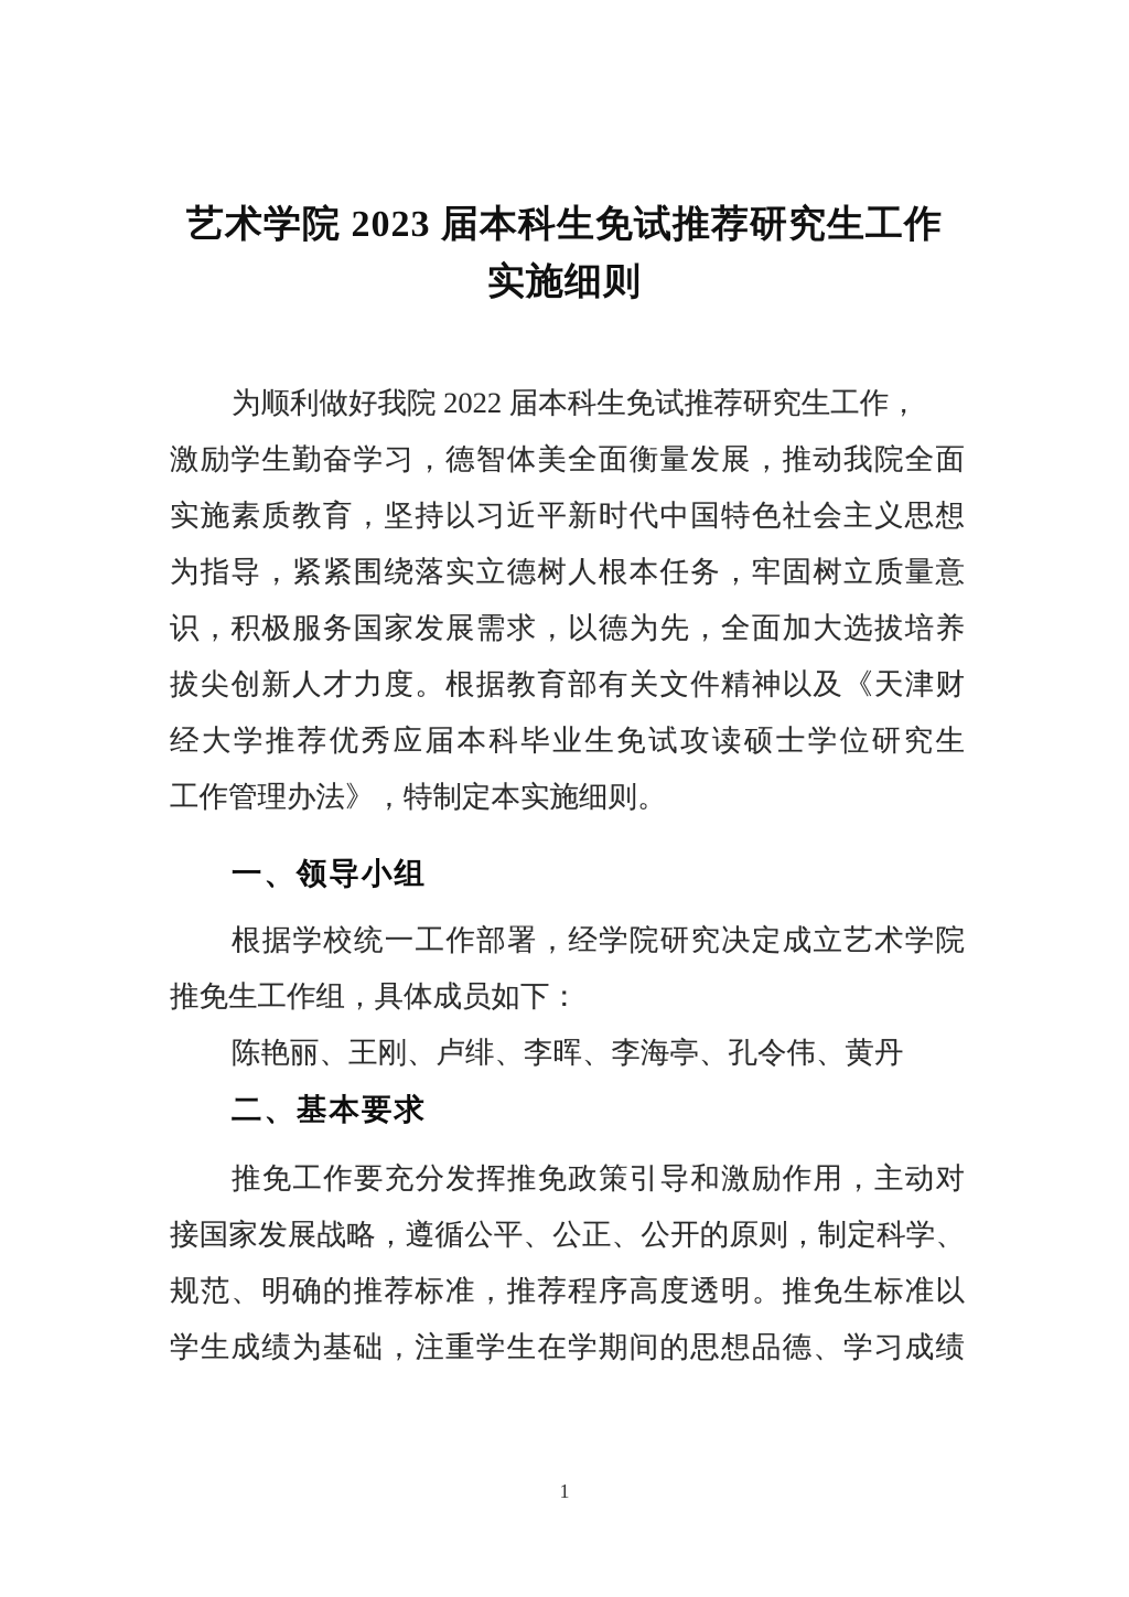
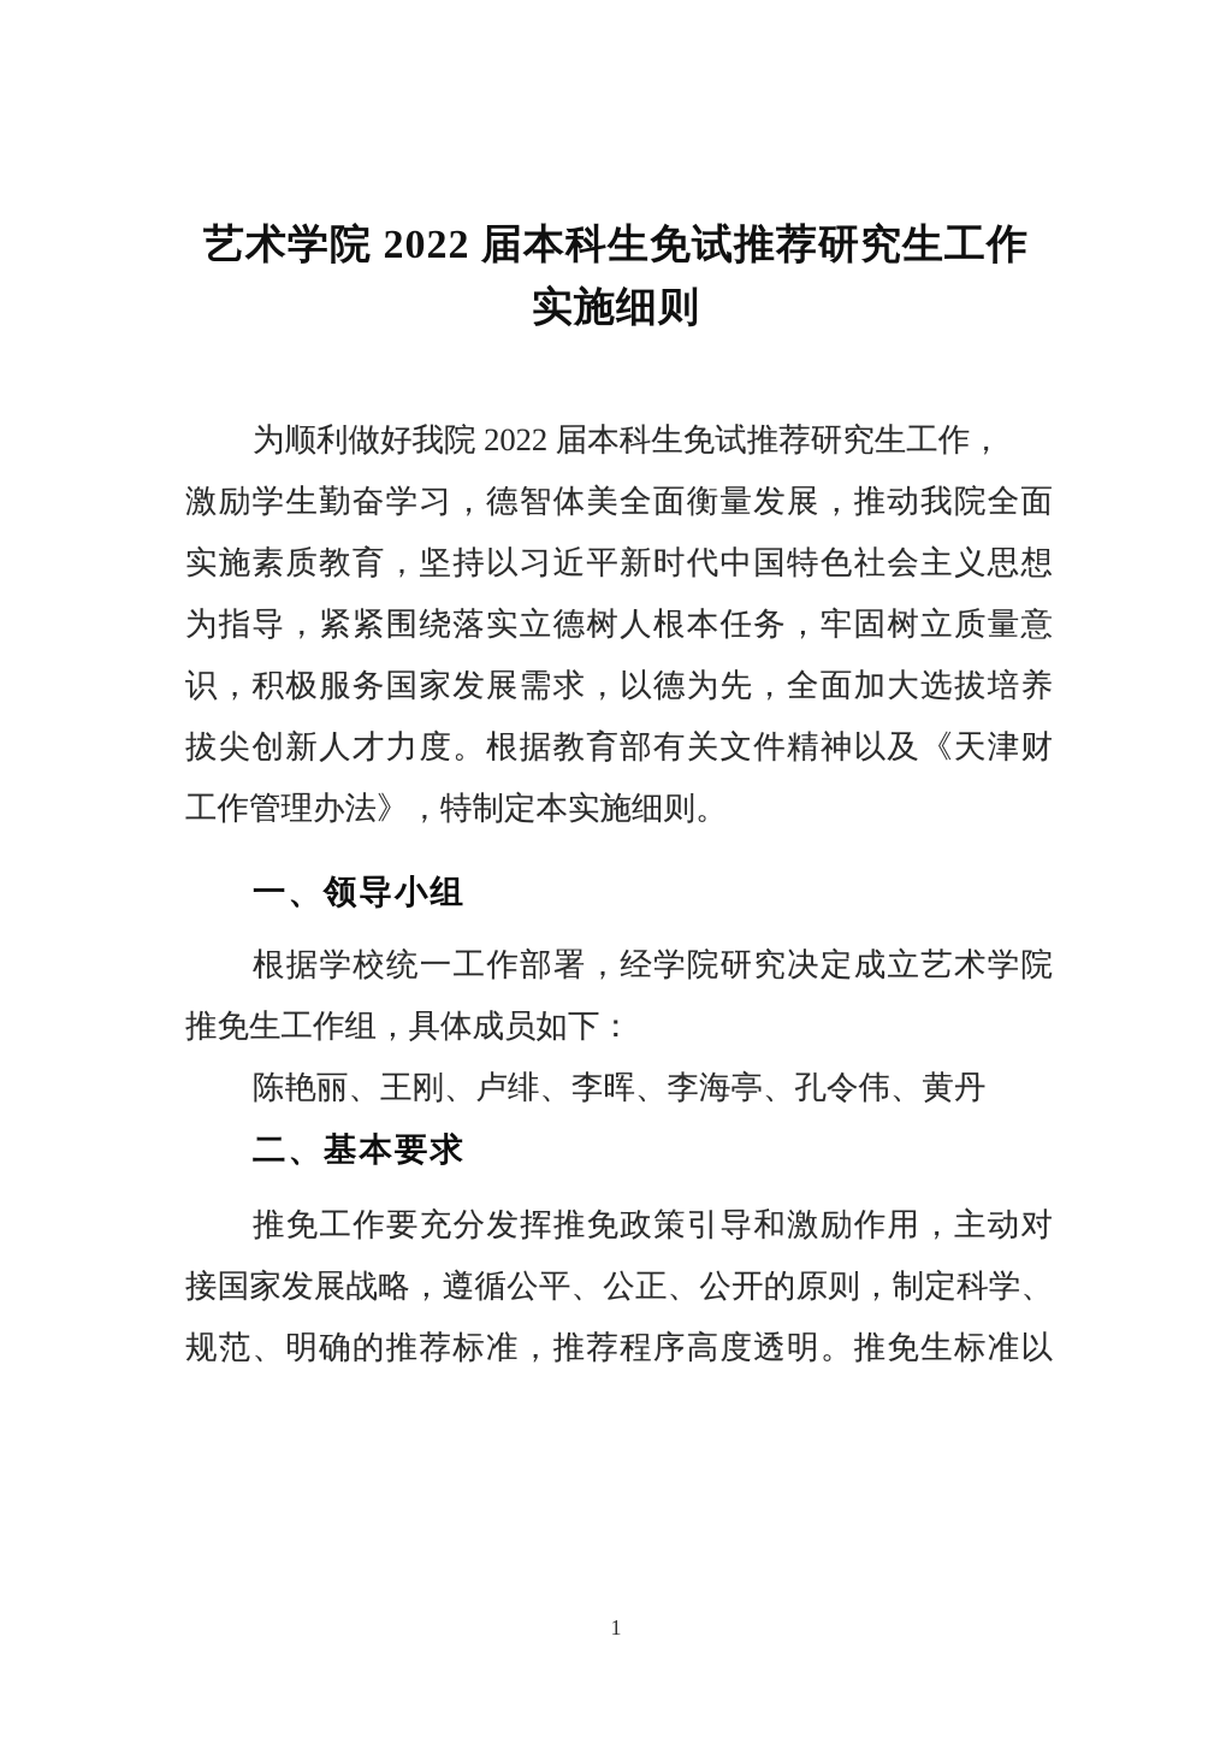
- 艺术学院 2023 届本科生免试推荐研究生工作
+ 艺术学院 2022 届本科生免试推荐研究生工作
  实施细则
  为顺利做好我院 2022 届本科生免试推荐研究生工作，
  激励学生勤奋学习，德智体美全面衡量发展，推动我院全面
  实施素质教育，坚持以习近平新时代中国特色社会主义思想
  为指导，紧紧围绕落实立德树人根本任务，牢固树立质量意
  识，积极服务国家发展需求，以德为先，全面加大选拔培养
  拔尖创新人才力度。根据教育部有关文件精神以及《天津财
- 经大学推荐优秀应届本科毕业生免试攻读硕士学位研究生
  工作管理办法》，特制定本实施细则。
  一、领导小组
  根据学校统一工作部署，经学院研究决定成立艺术学院
  推免生工作组，具体成员如下：
  陈艳丽、王刚、卢绯、李晖、李海亭、孔令伟、黄丹
  二、基本要求
  推免工作要充分发挥推免政策引导和激励作用，主动对
  接国家发展战略，遵循公平、公正、公开的原则，制定科学、
  规范、明确的推荐标准，推荐程序高度透明。推免生标准以
- 学生成绩为基础，注重学生在学期间的思想品德、学习成绩
  1
